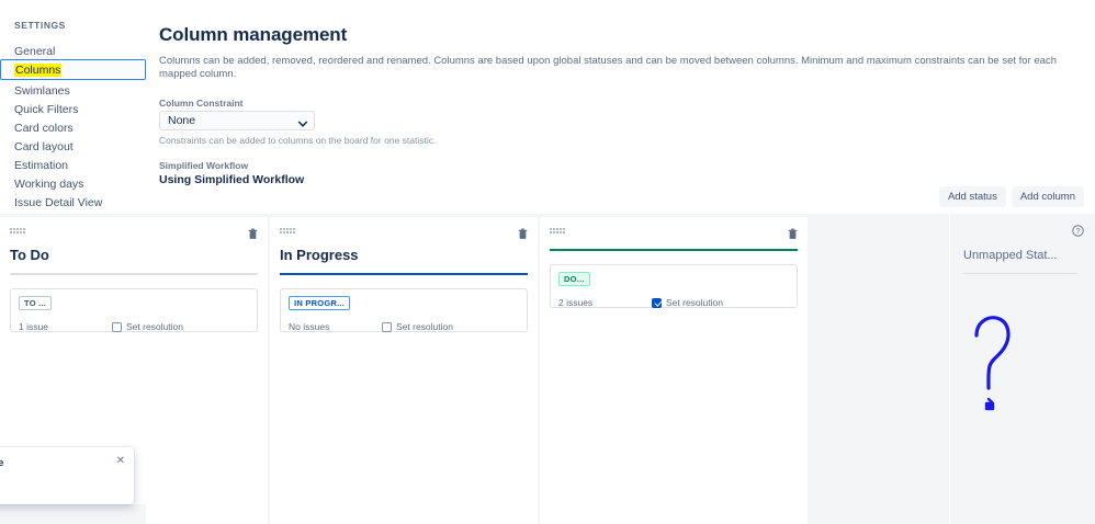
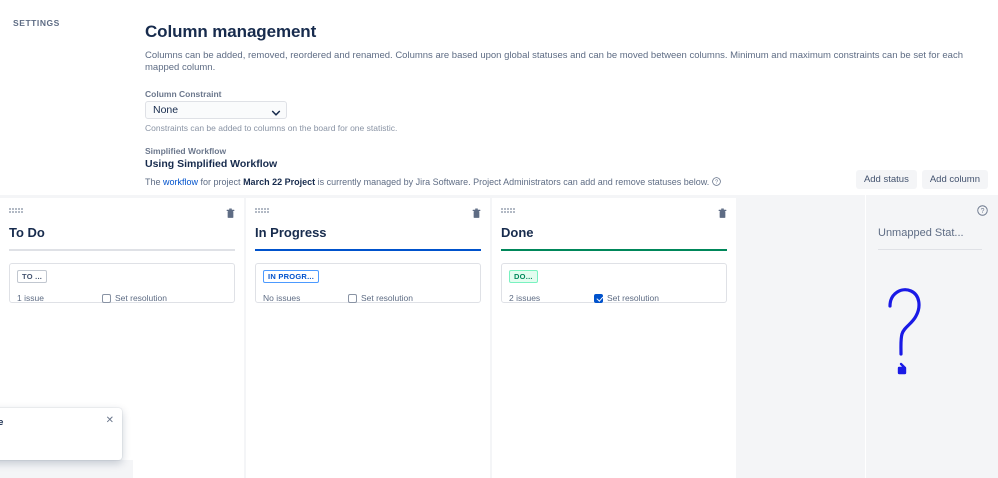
  SETTINGS
- General
- Columns
- Swimlanes
- Quick Filters
- Card colors
- Card layout
- Estimation
- Working days
- Issue Detail View
  Column management
  Columns can be added, removed, reordered and renamed. Columns are based upon global statuses and can be moved between columns. Minimum and maximum constraints can be set for each mapped column.
  Column Constraint
  None
  Constraints can be added to columns on the board for one statistic.
  Simplified Workflow
  Using Simplified Workflow
+ The workflow for project March 22 Project is currently managed by Jira Software. Project Administrators can add and remove statuses below.
  Add status
  Add column
  To Do
  TO ...
  1 issue
  Set resolution
  In Progress
  IN PROGR...
  No issues
  Set resolution
+ Done
  DO...
  2 issues
  Set resolution
  Unmapped Stat...
  ✕
